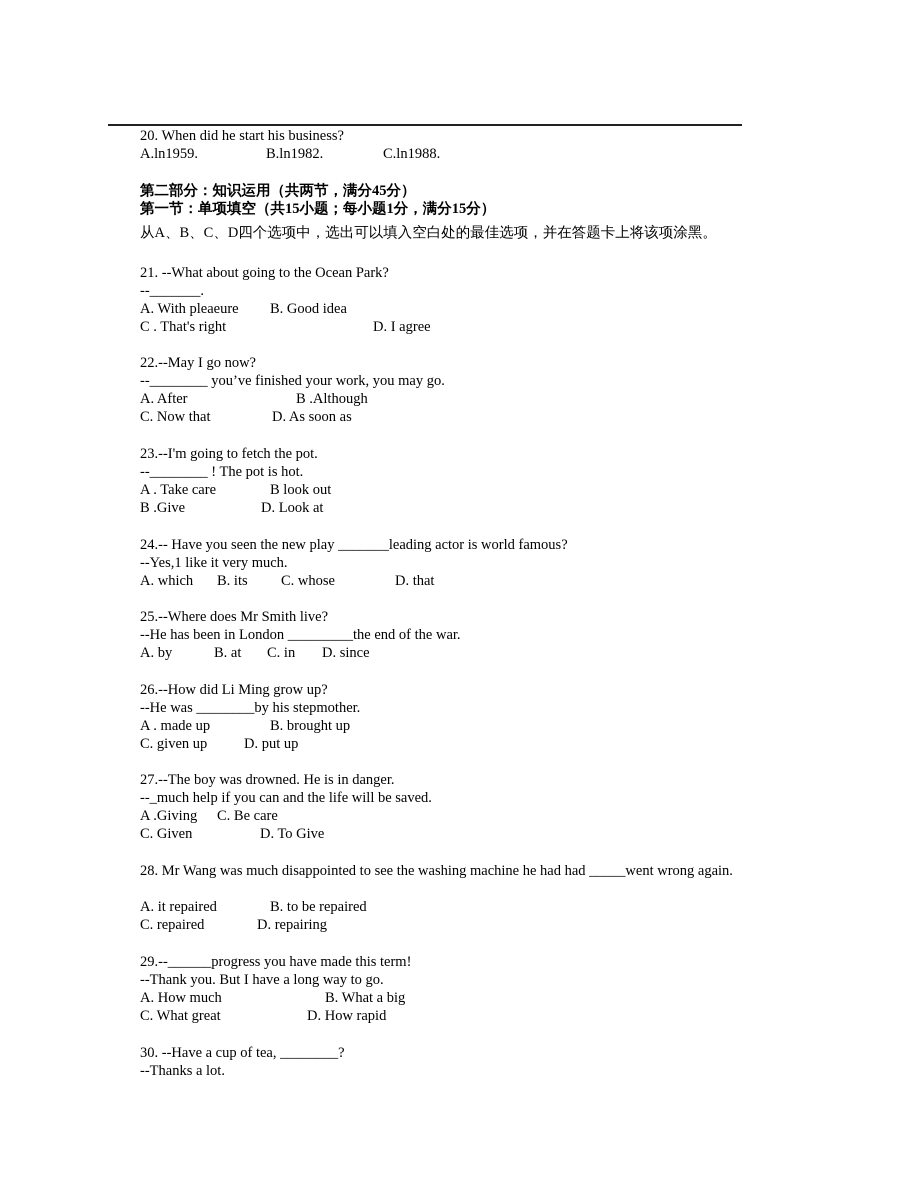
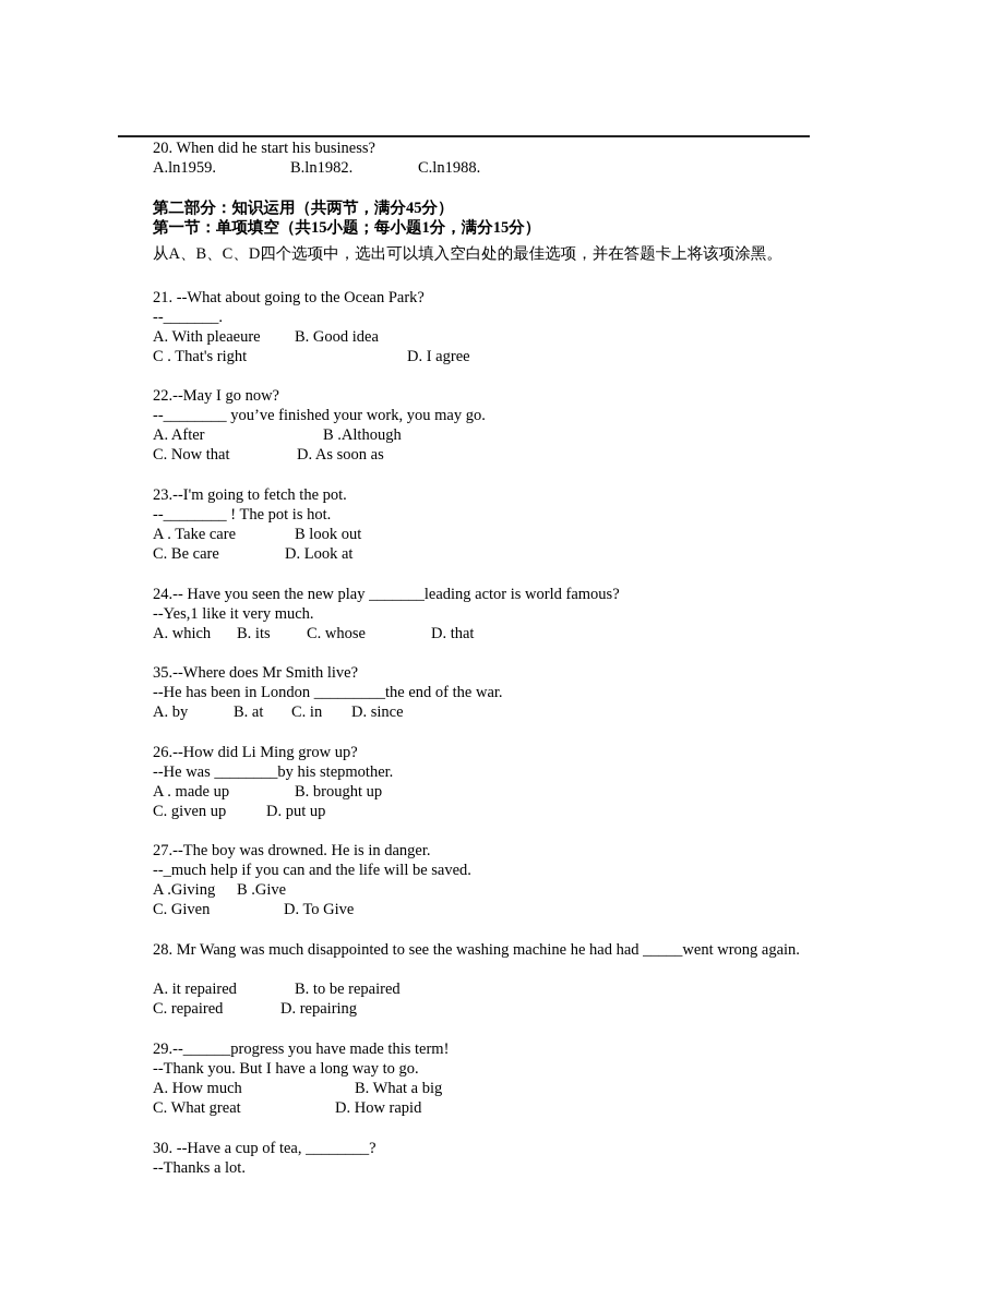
  20. When did he start his business?
  A.ln1959.
  B.ln1982.
  C.ln1988.
  第二部分：知识运用（共两节，满分45分）
  第一节：单项填空（共15小题；每小题1分，满分15分）
  从A、B、C、D四个选项中，选出可以填入空白处的最佳选项，并在答题卡上将该项涂黑。
  21. --What about going to the Ocean Park?
  --_______.
  A. With pleaeure
  B. Good idea
  C . That's right
  D. I agree
  22.--May I go now?
  --________ you’ve finished your work, you may go.
  A. After
  B .Although
  C. Now that
  D. As soon as
  23.--I'm going to fetch the pot.
  --________ ! The pot is hot.
  A . Take care
  B look out
- B .Give
+ C. Be care
  D. Look at
  24.-- Have you seen the new play _______leading actor is world famous?
  --Yes,1 like it very much.
  A. which
  B. its
  C. whose
  D. that
- 25.--Where does Mr Smith live?
+ 35.--Where does Mr Smith live?
  --He has been in London _________the end of the war.
  A. by
  B. at
  C. in
  D. since
  26.--How did Li Ming grow up?
  --He was ________by his stepmother.
  A . made up
  B. brought up
  C. given up
  D. put up
  27.--The boy was drowned. He is in danger.
  --_much help if you can and the life will be saved.
  A .Giving
- C. Be care
+ B .Give
  C. Given
  D. To Give
  28. Mr Wang was much disappointed to see the washing machine he had had _____went wrong again.
  A. it repaired
  B. to be repaired
  C. repaired
  D. repairing
  29.--______progress you have made this term!
  --Thank you. But I have a long way to go.
  A. How much
  B. What a big
  C. What great
  D. How rapid
  30. --Have a cup of tea, ________?
  --Thanks a lot.
